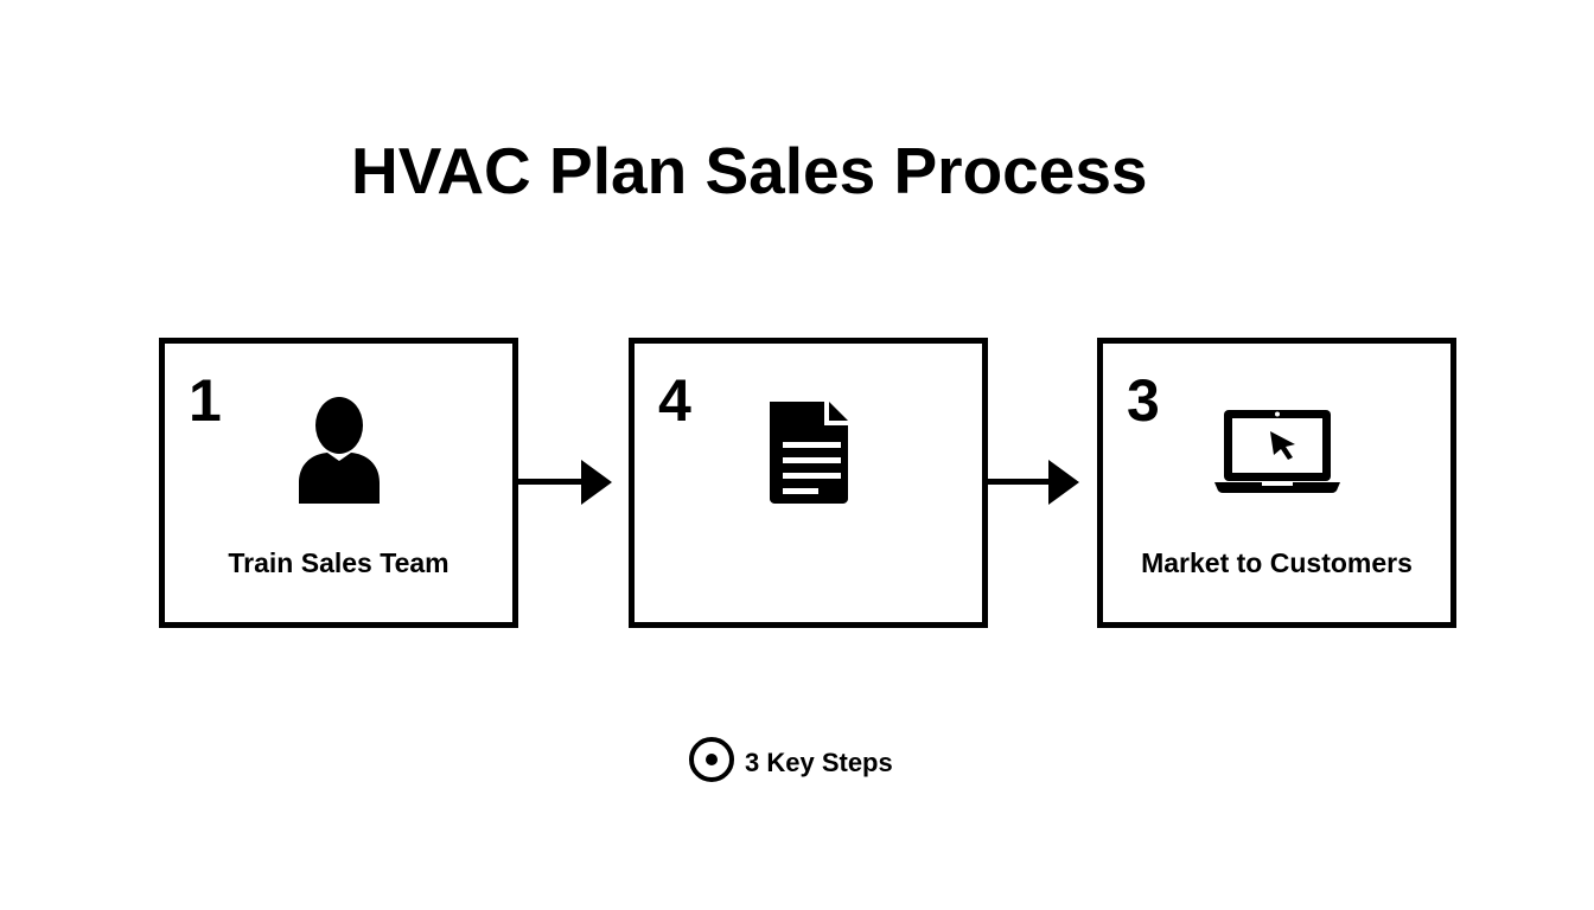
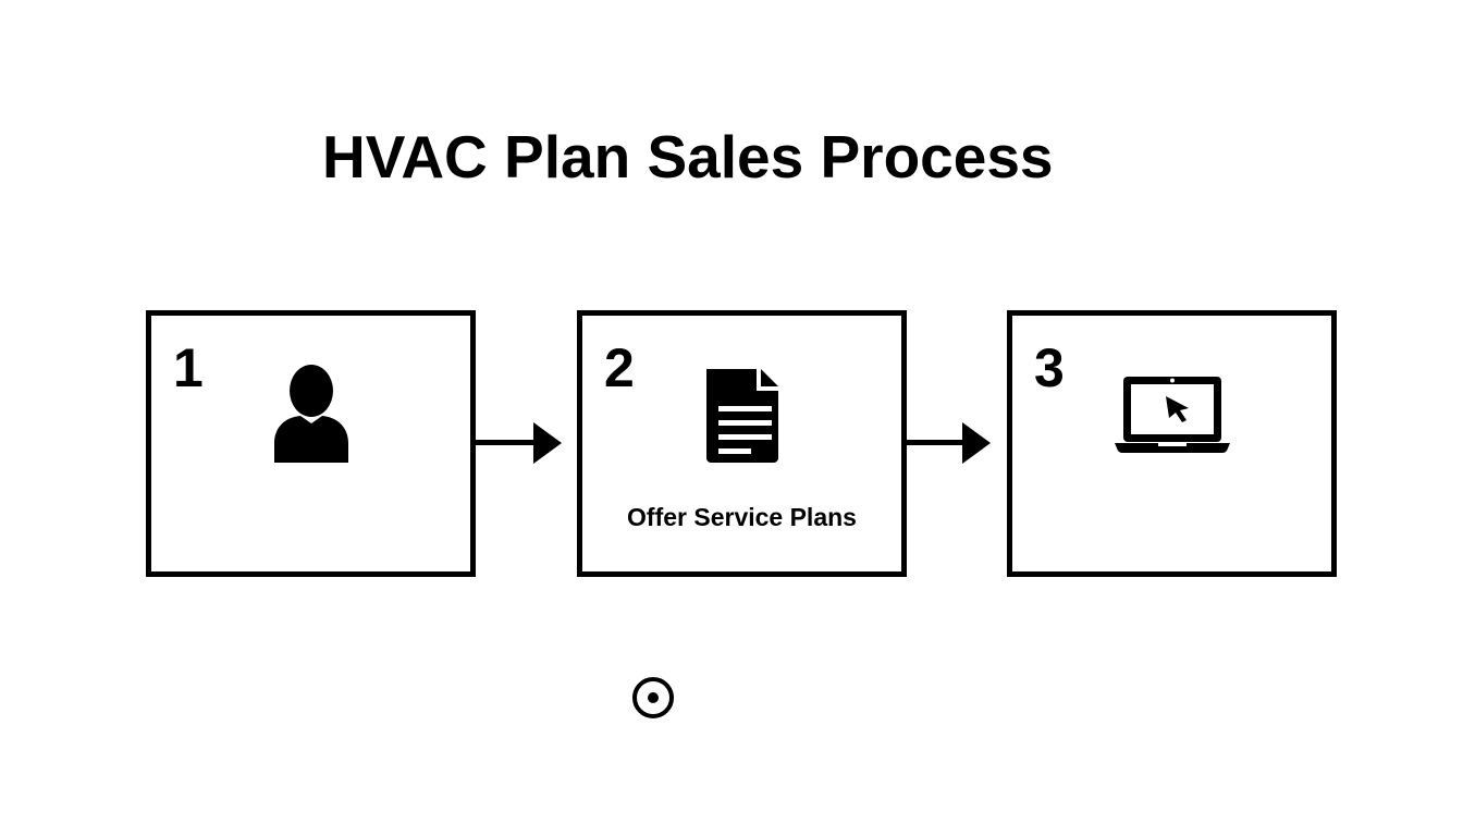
  HVAC Plan Sales Process
  1
- Train Sales Team
- 4
+ 2
+ Offer Service Plans
  3
- Market to Customers
- 3 Key Steps
